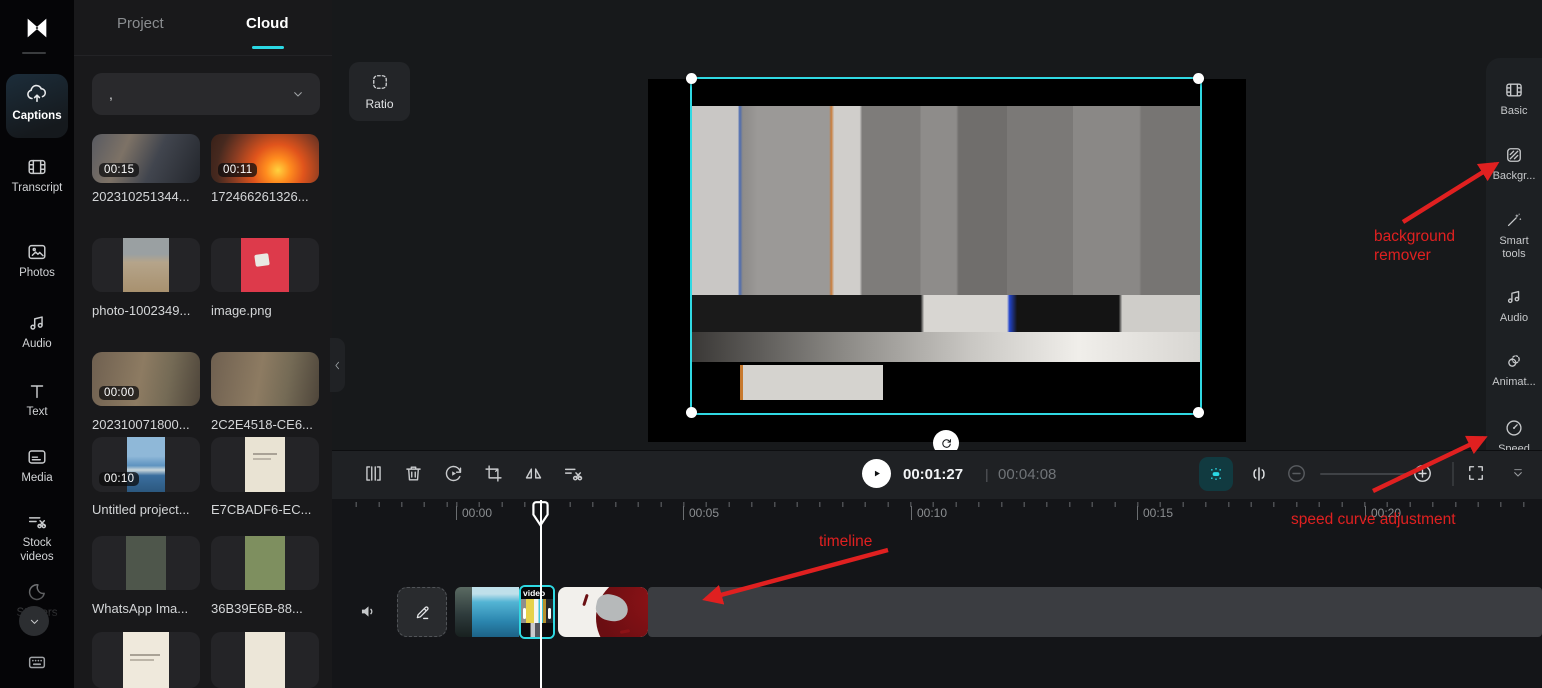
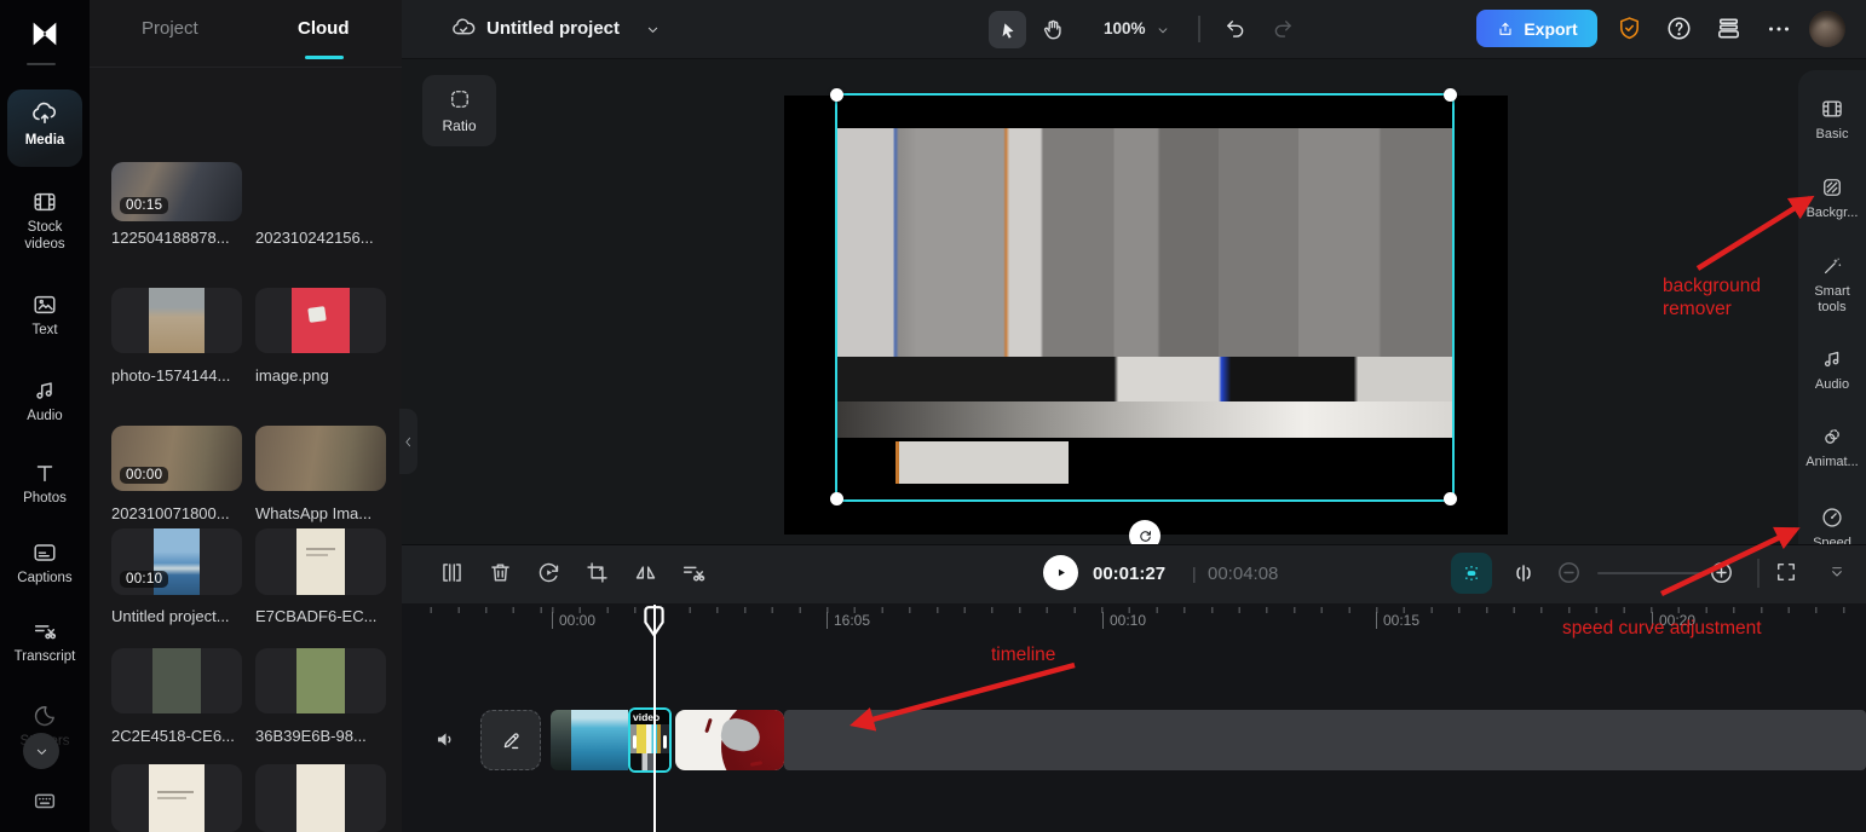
- Captions
+ Media
- Transcript
+ Stock videos
- Photos
+ Text
  Audio
- Text
+ Photos
- Media
+ Captions
- Stock videos
+ Transcript
  Project
  Cloud
- ,
  00:15
- 202310251344...
+ 122504188878...
- 00:11
- 172466261326...
+ 202310242156...
- photo-1002349...
+ photo-1574144...
  image.png
  00:00
  202310071800...
- 2C2E4518-CE6...
+ WhatsApp Ima...
  00:10
  Untitled project...
  E7CBADF6-EC...
- WhatsApp Ima...
+ 2C2E4518-CE6...
- 36B39E6B-88...
+ 36B39E6B-98...
+ Untitled project
+ 100%
+ Export
  Ratio
  Basic
  Backgr...
  Smart tools
  Audio
  Animat...
  Speed
  00:01:27
  |
  00:04:08
  00:00
- 00:05
+ 16:05
  00:10
  00:15
  00:20
  video
  background
  remover
  speed curve adjustment
  timeline
